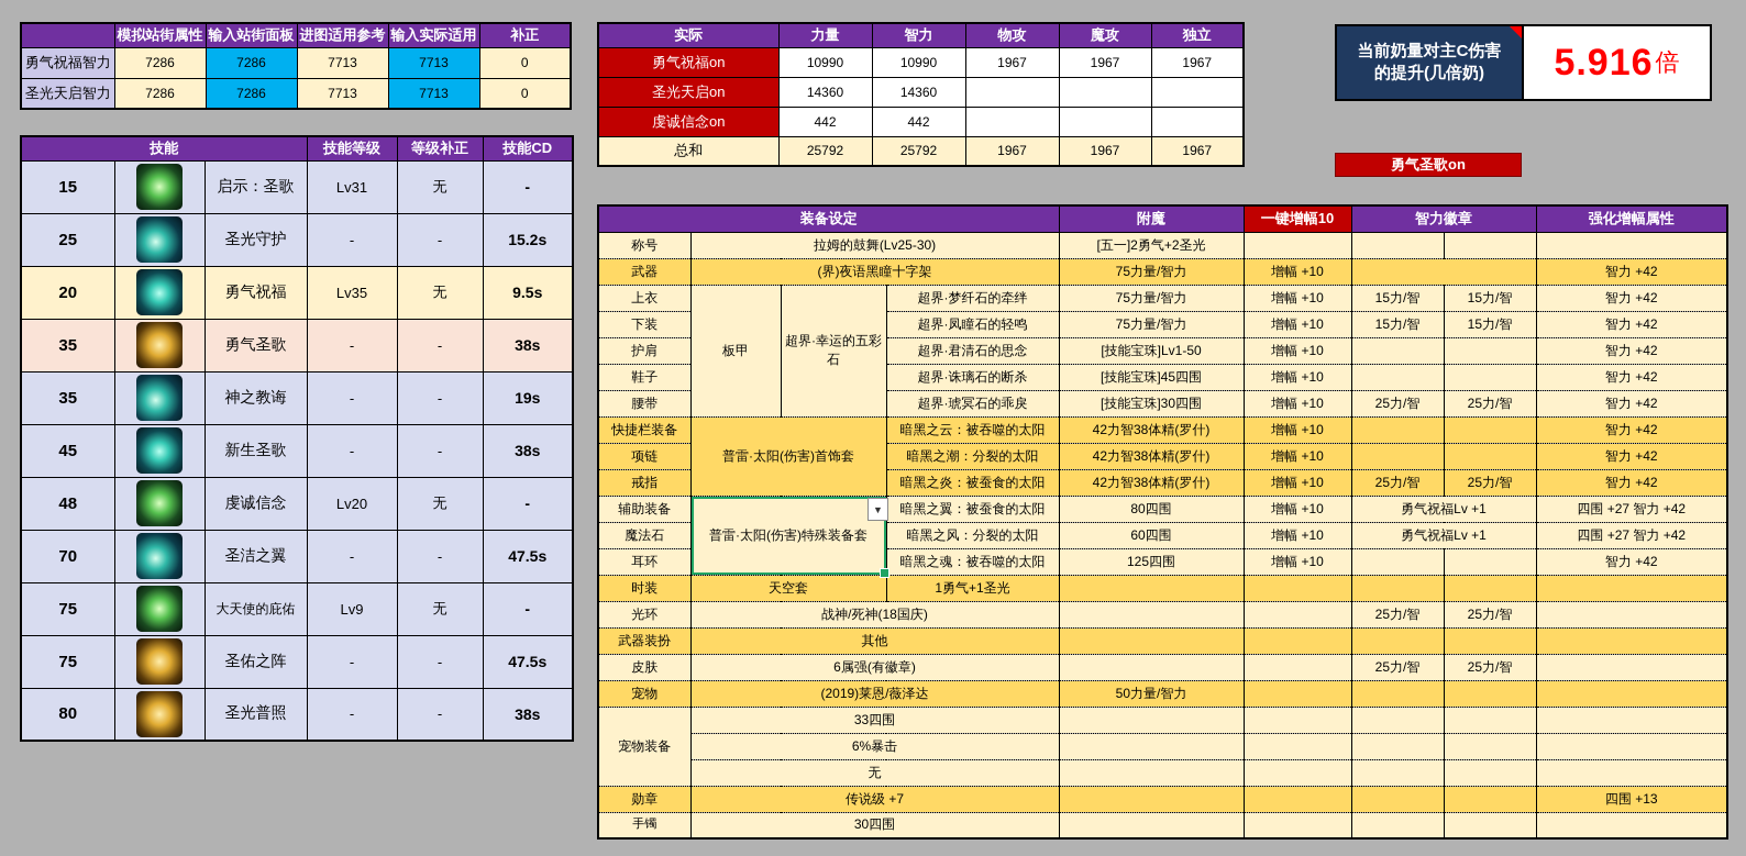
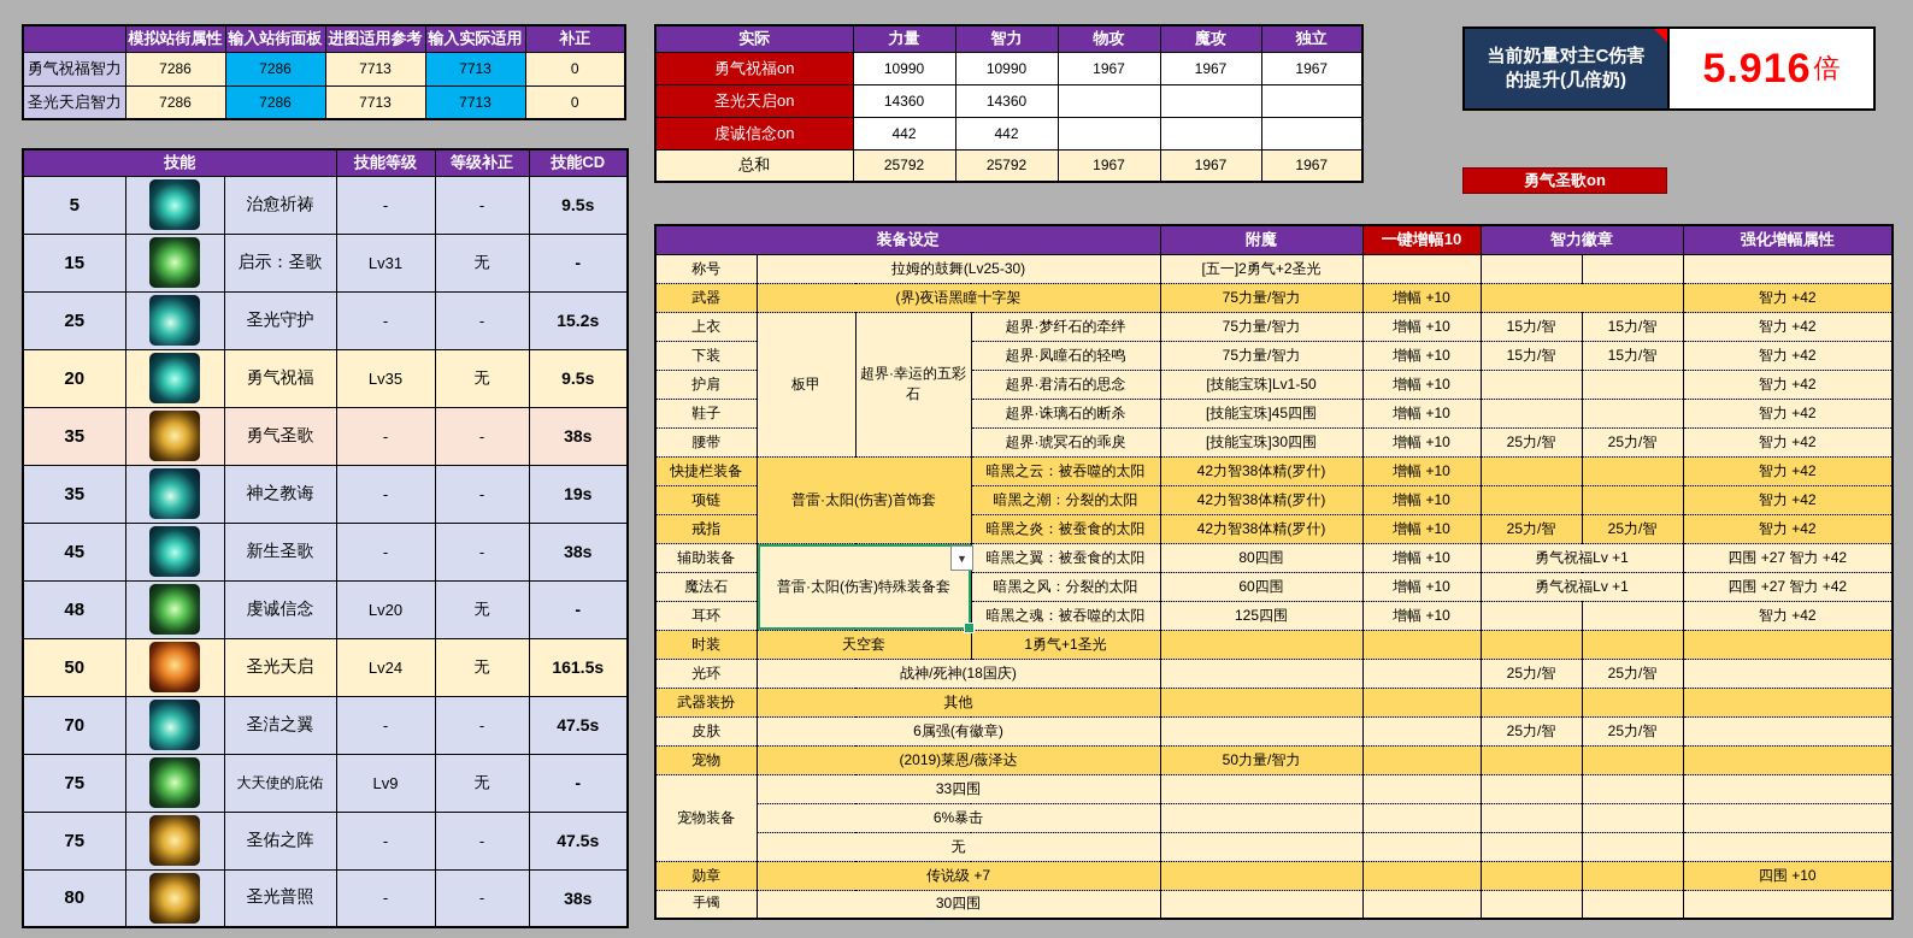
  	模拟站街属性	输入站街面板	进图适用参考	输入实际适用	补正
  勇气祝福智力	7286	7286	7713	7713	0
  圣光天启智力	7286	7286	7713	7713	0
  技能	技能等级	等级补正	技能CD
+ 5		治愈祈祷	-	-	9.5s
  15		启示：圣歌	Lv31	无	-
  25		圣光守护	-	-	15.2s
  20		勇气祝福	Lv35	无	9.5s
  35		勇气圣歌	-	-	38s
  35		神之教诲	-	-	19s
  45		新生圣歌	-	-	38s
  48		虔诚信念	Lv20	无	-
+ 50		圣光天启	Lv24	无	161.5s
  70		圣洁之翼	-	-	47.5s
  75		大天使的庇佑	Lv9	无	-
  75		圣佑之阵	-	-	47.5s
  80		圣光普照	-	-	38s
  实际	力量	智力	物攻	魔攻	独立
  勇气祝福on	10990	10990	1967	1967	1967
  圣光天启on	14360	14360
  虔诚信念on	442	442
  总和	25792	25792	1967	1967	1967
  当前奶量对主C伤害的提升(几倍奶)
  5.916
  倍
  勇气圣歌on
  装备设定	附魔	一键增幅10	智力徽章	强化增幅属性
  称号	拉姆的鼓舞(Lv25-30)	[五一]2勇气+2圣光
  武器	(界)夜语黑瞳十字架	75力量/智力	增幅 +10		智力 +42
  上衣	板甲	超界·幸运的五彩石	超界·梦纤石的牵绊	75力量/智力	增幅 +10	15力/智	15力/智	智力 +42
  下装	超界·凤瞳石的轻鸣	75力量/智力	增幅 +10	15力/智	15力/智	智力 +42
  护肩	超界·君清石的思念	[技能宝珠]Lv1-50	增幅 +10			智力 +42
  鞋子	超界·诛璃石的断杀	[技能宝珠]45四围	增幅 +10			智力 +42
  腰带	超界·琥冥石的乖戾	[技能宝珠]30四围	增幅 +10	25力/智	25力/智	智力 +42
  快捷栏装备	普雷·太阳(伤害)首饰套	暗黑之云：被吞噬的太阳	42力智38体精(罗什)	增幅 +10			智力 +42
  项链	暗黑之潮：分裂的太阳	42力智38体精(罗什)	增幅 +10			智力 +42
  戒指	暗黑之炎：被蚕食的太阳	42力智38体精(罗什)	增幅 +10	25力/智	25力/智	智力 +42
  辅助装备	普雷·太阳(伤害)特殊装备套	暗黑之翼：被蚕食的太阳	80四围	增幅 +10	勇气祝福Lv +1	四围 +27 智力 +42
  魔法石	暗黑之风：分裂的太阳	60四围	增幅 +10	勇气祝福Lv +1	四围 +27 智力 +42
  耳环	暗黑之魂：被吞噬的太阳	125四围	增幅 +10			智力 +42
  时装	天空套	1勇气+1圣光
  光环	战神/死神(18国庆)			25力/智	25力/智
  武器装扮	其他
  皮肤	6属强(有徽章)			25力/智	25力/智
  宠物	(2019)莱恩/薇泽达	50力量/智力
  宠物装备	33四围
  6%暴击
  无
- 勋章	传说级 +7					四围 +13
+ 勋章	传说级 +7					四围 +10
  手镯	30四围
  ▼
